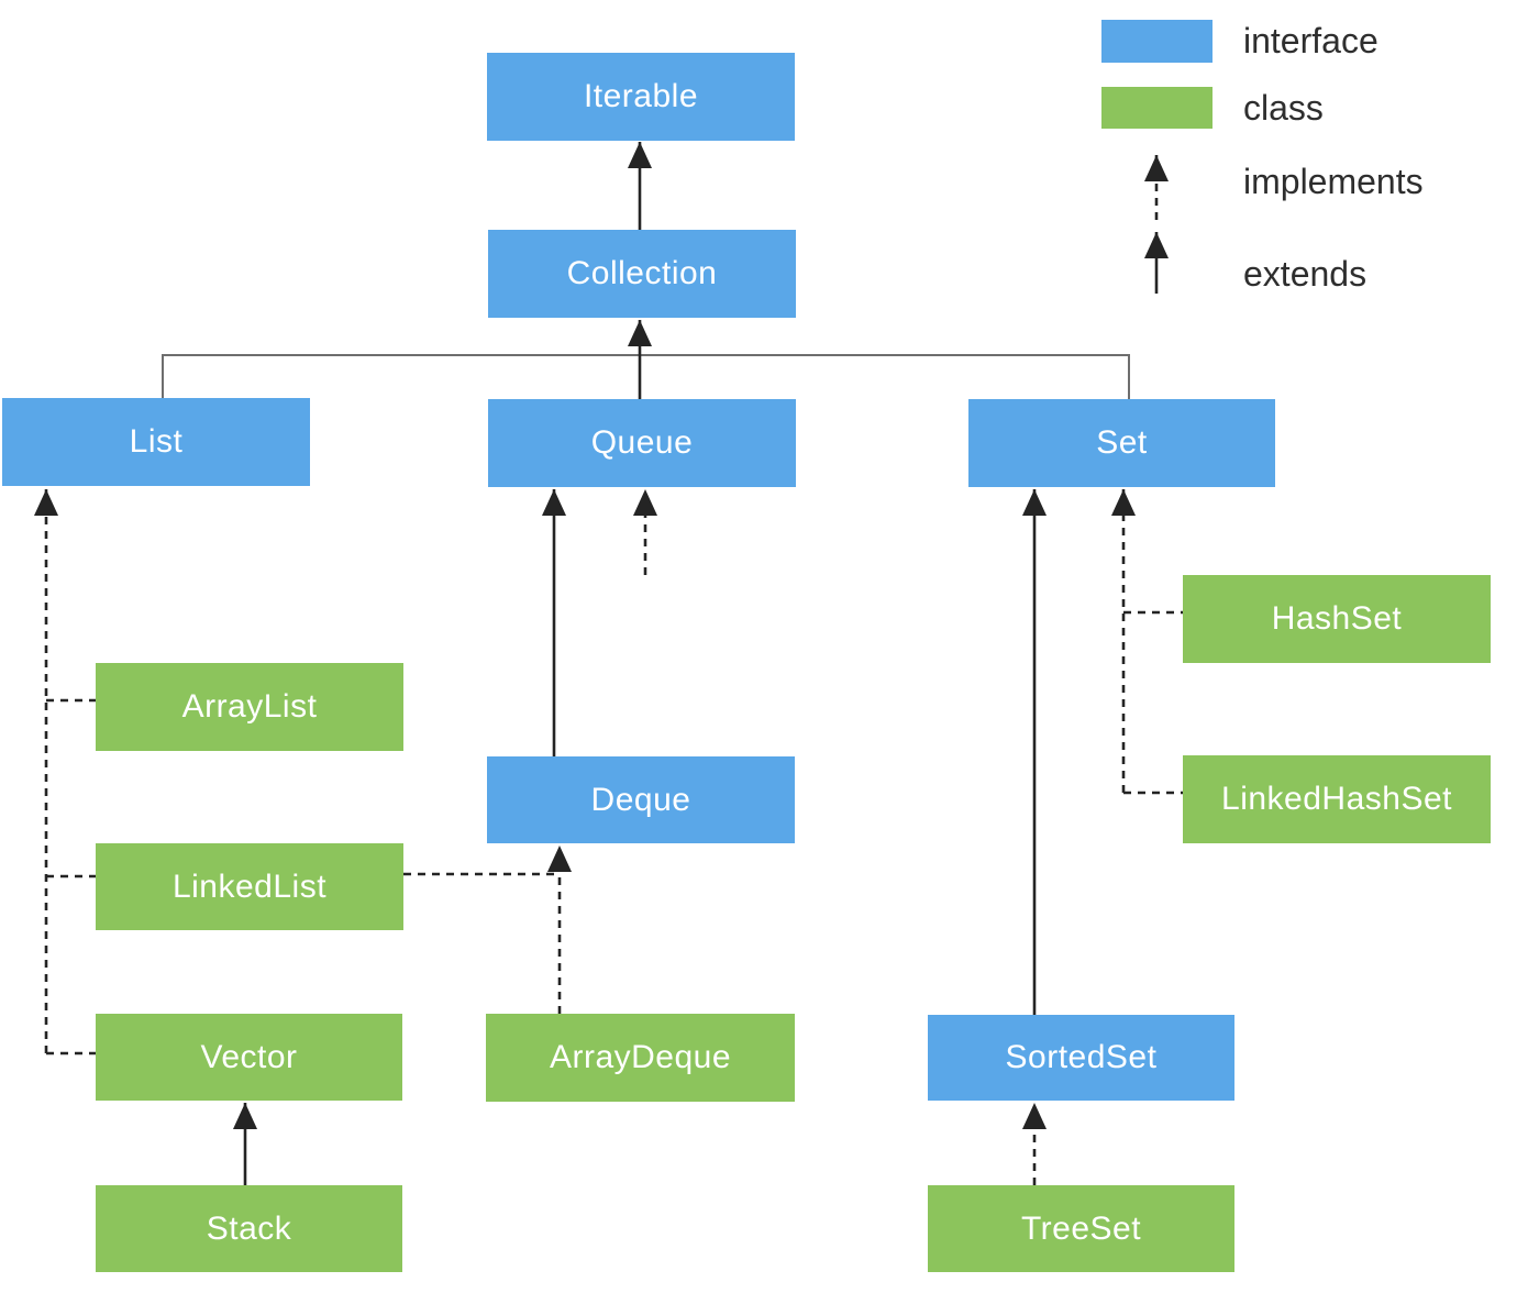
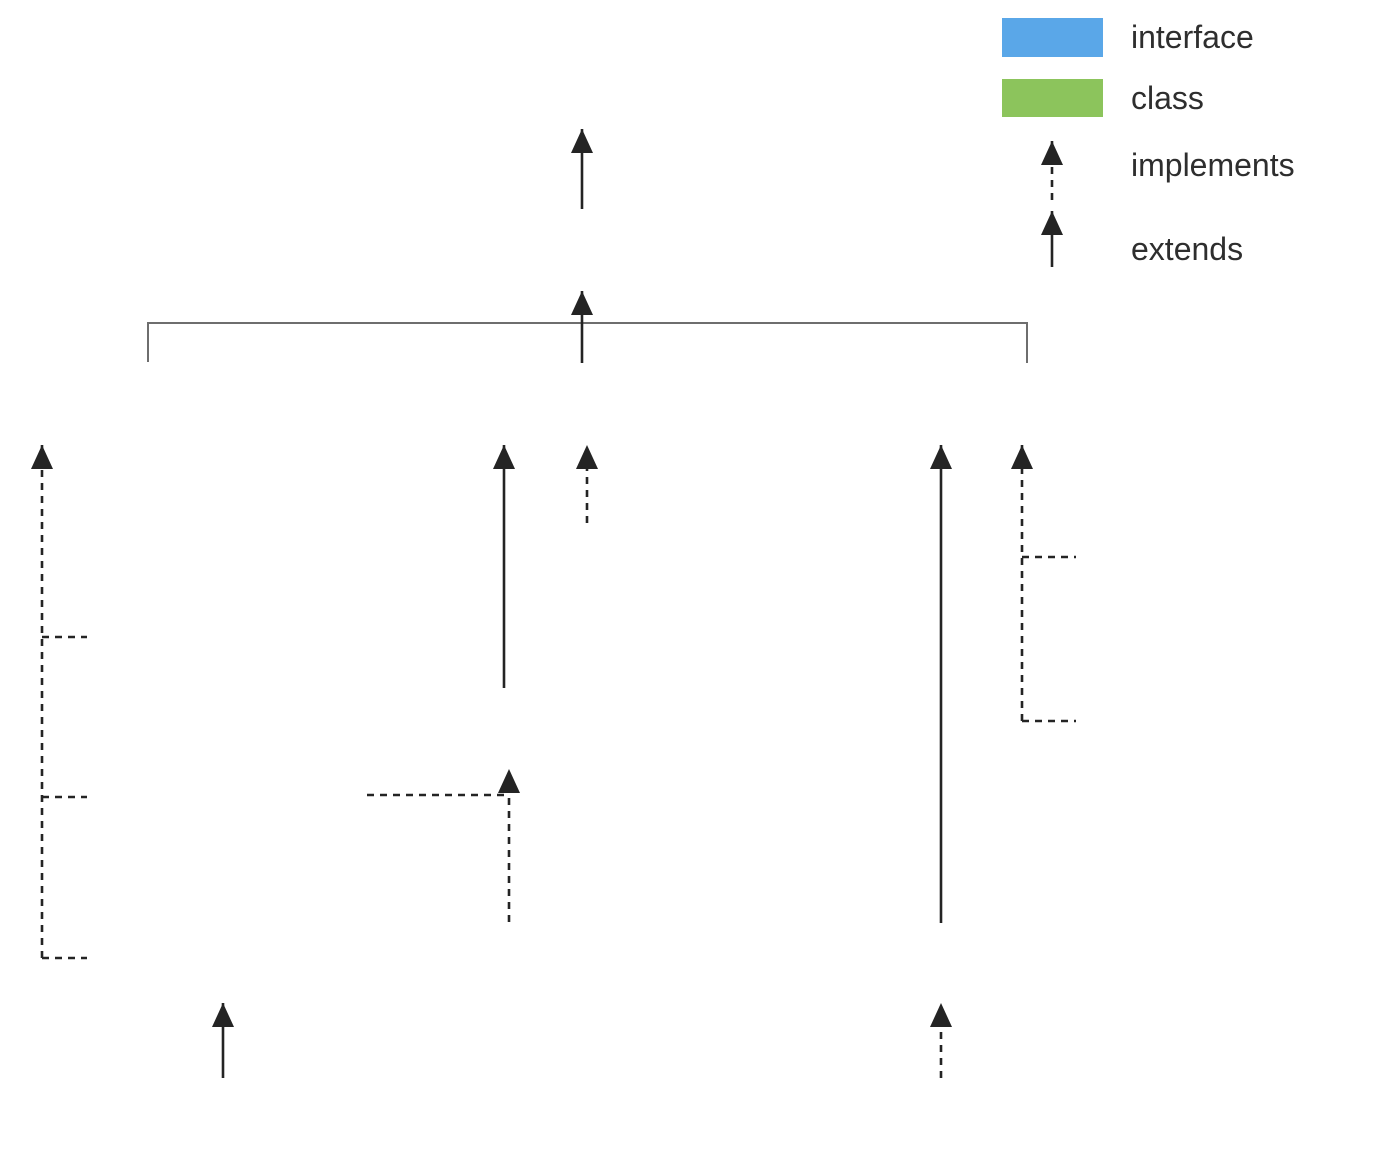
- Iterable
- Collection
- List
- Queue
- Set
- HashSet
- ArrayList
- Deque
- LinkedHashSet
- LinkedList
- Vector
- ArrayDeque
- SortedSet
- Stack
- TreeSet
  interface
  class
  implements
  extends
